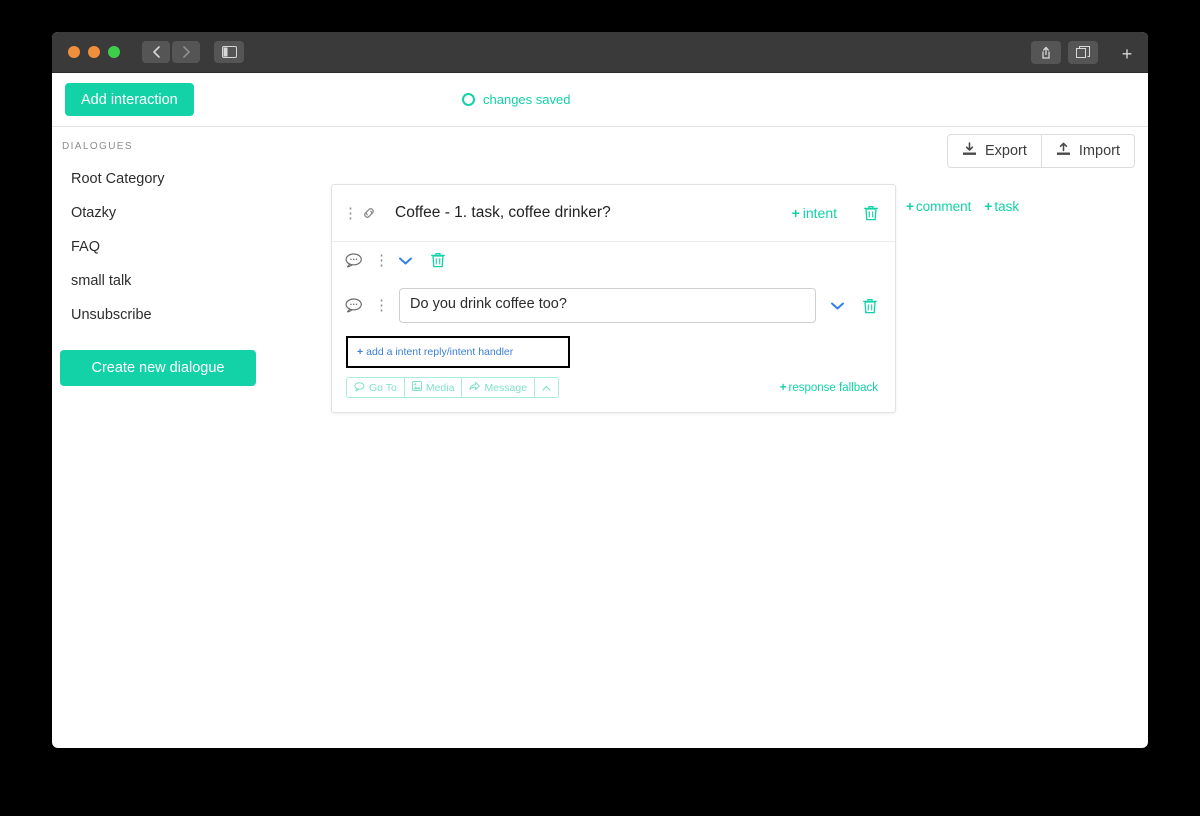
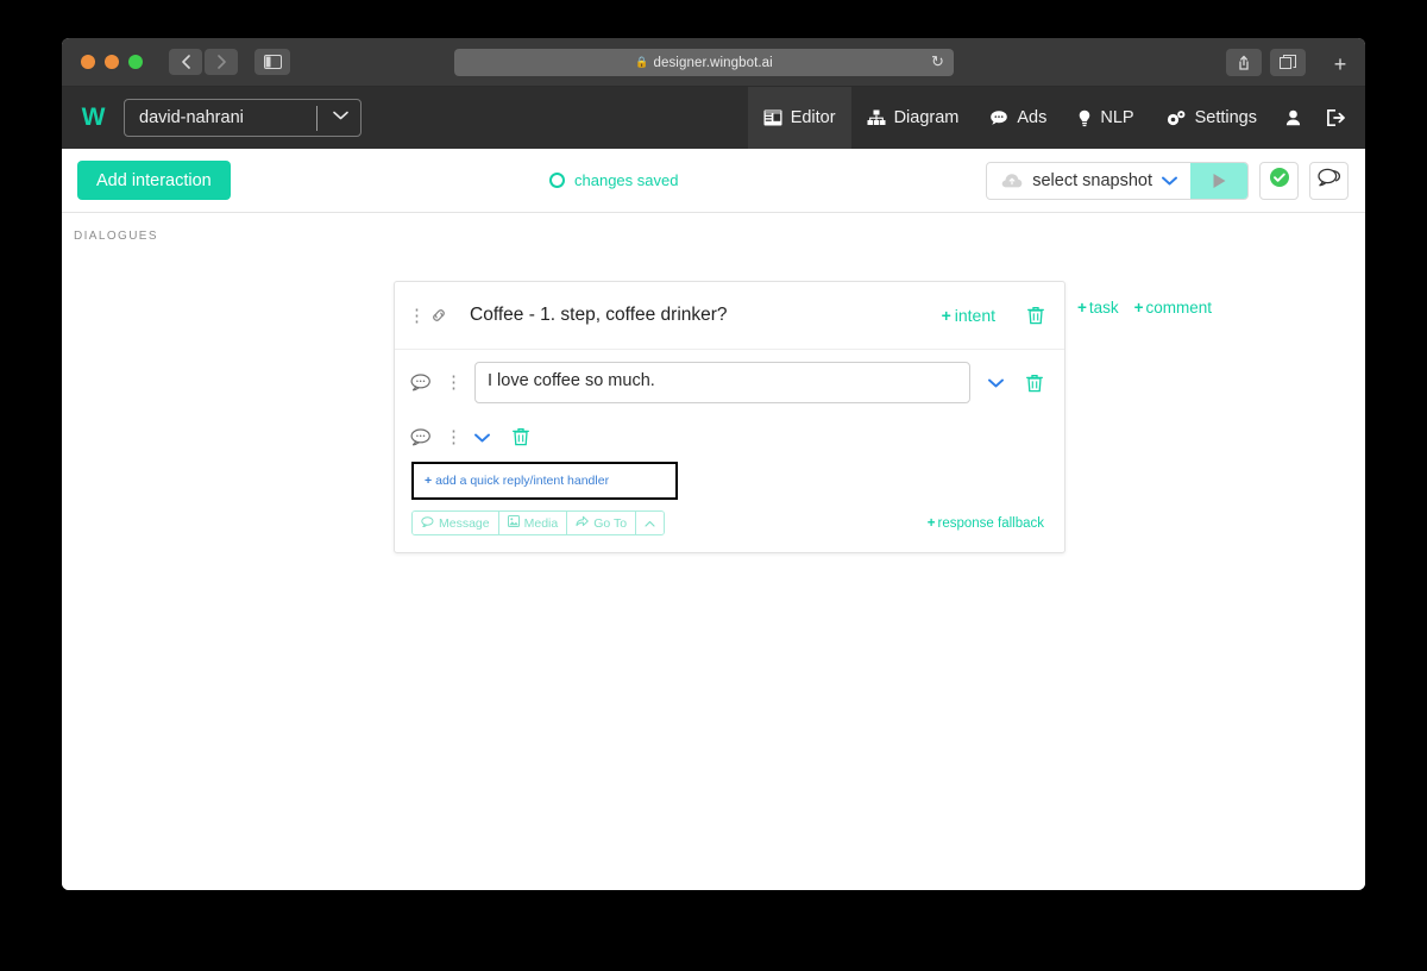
+ 🔒
+ designer.wingbot.ai
+ ↻
  +
+ W
+ david-nahrani
+ Editor
+ Diagram
+ Ads
+ NLP
+ Settings
  Add interaction
  changes saved
+ select snapshot
  DIALOGUES
- Root Category
- Otazky
- FAQ
- small talk
- Unsubscribe
- Create new dialogue
- Export
- Import
  ⋮
- Coffee - 1. task, coffee drinker?
+ Coffee - 1. step, coffee drinker?
  +
  intent
  ⋮
+ I love coffee so much.
  ⋮
- Do you drink coffee too?
  +
- add a intent reply/intent handler
+ add a quick reply/intent handler
- Go To
+ Message
  Media
- Message
+ Go To
  +
  response fallback
  +
- comment
+ task
  +
- task
+ comment
